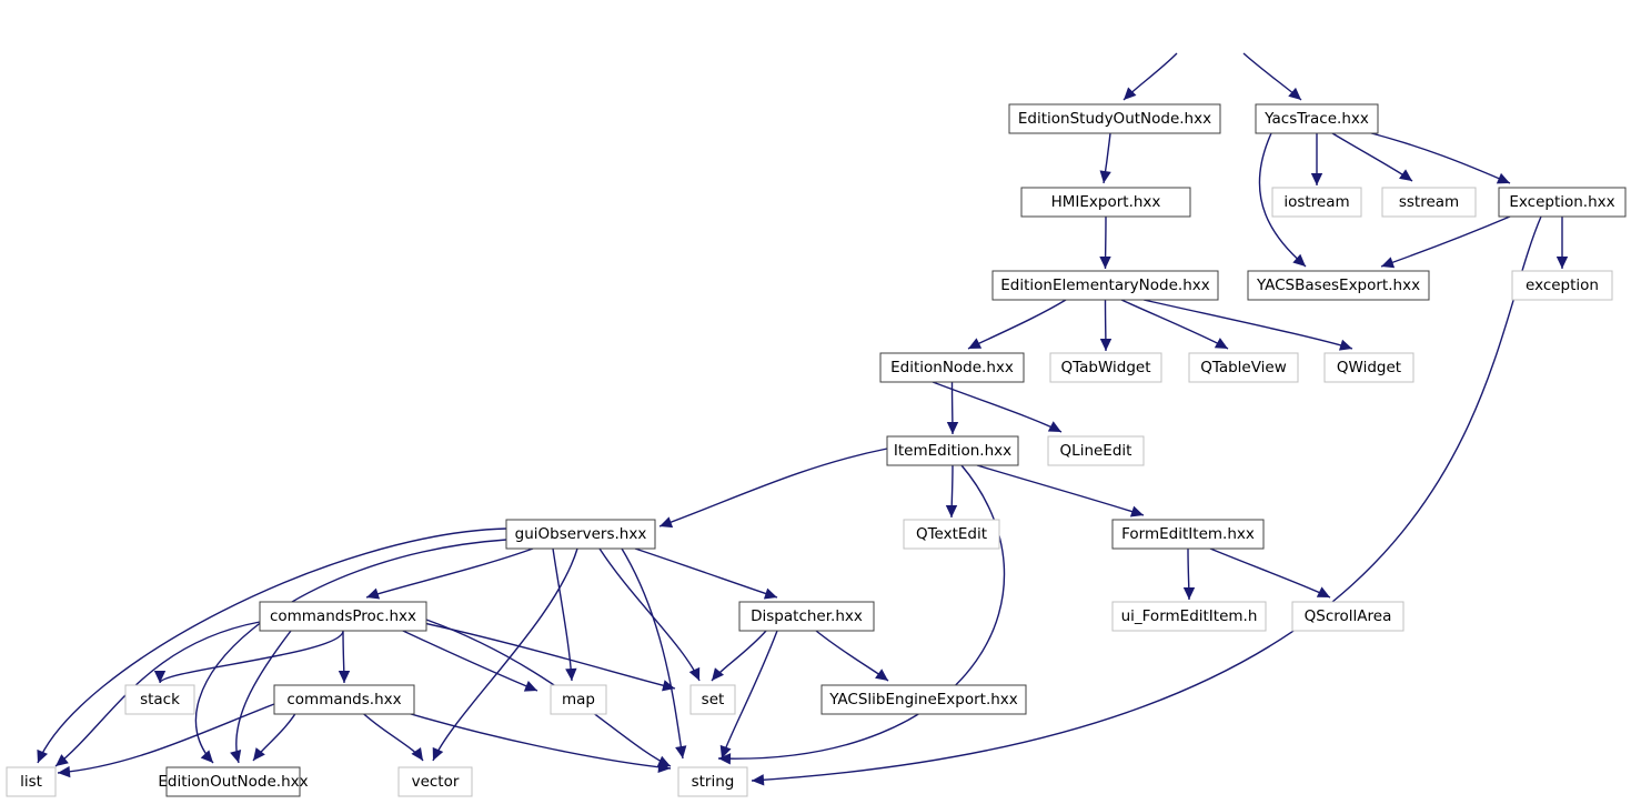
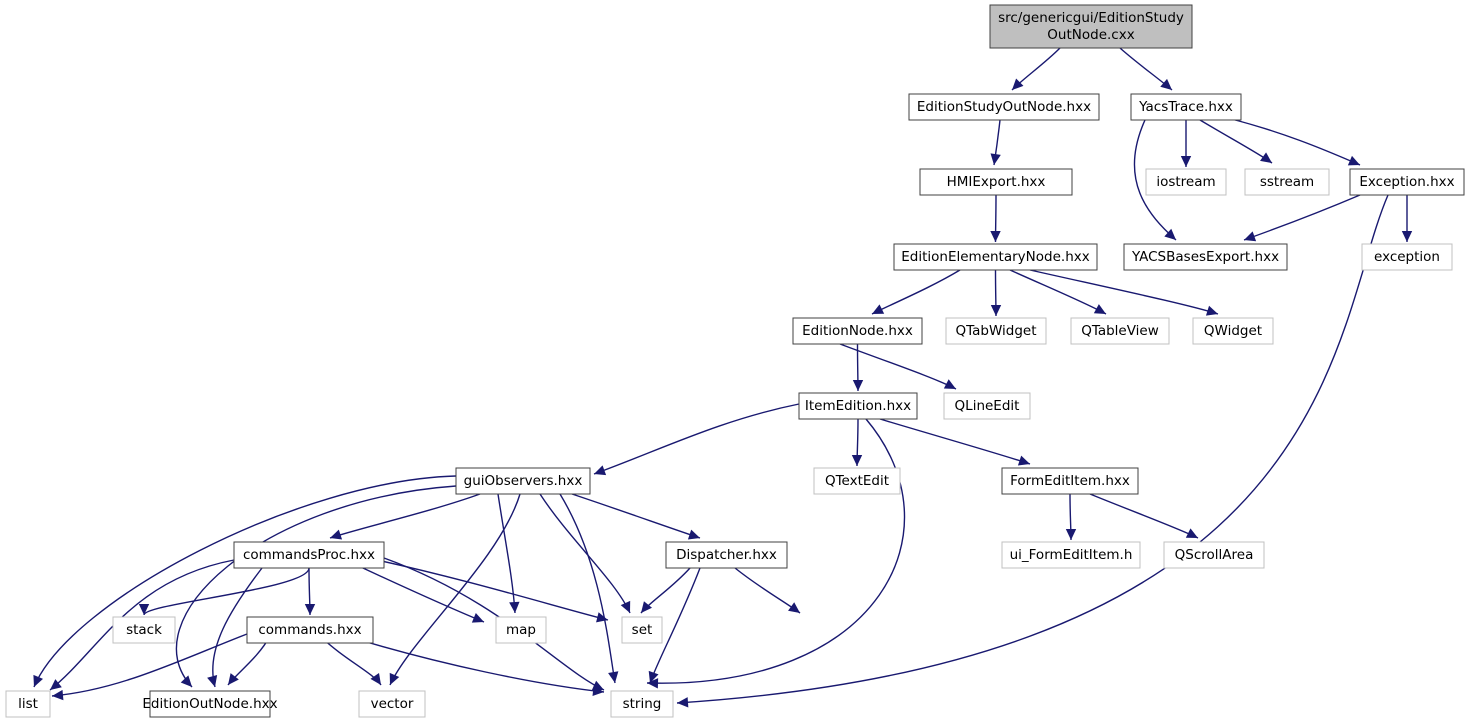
+ src/genericgui/EditionStudy OutNode.cxx
  EditionStudyOutNode.hxx
  YacsTrace.hxx
  HMIExport.hxx
  iostream
  sstream
  Exception.hxx
  EditionElementaryNode.hxx
  YACSBasesExport.hxx
  exception
  EditionNode.hxx
  QTabWidget
  QTableView
  QWidget
  ItemEdition.hxx
  QLineEdit
  guiObservers.hxx
  QTextEdit
  FormEditItem.hxx
  commandsProc.hxx
  Dispatcher.hxx
  ui_FormEditItem.h
  QScrollArea
  stack
  commands.hxx
  map
  set
- YACSlibEngineExport.hxx
  list
  EditionOutNode.hxx
  vector
  string
